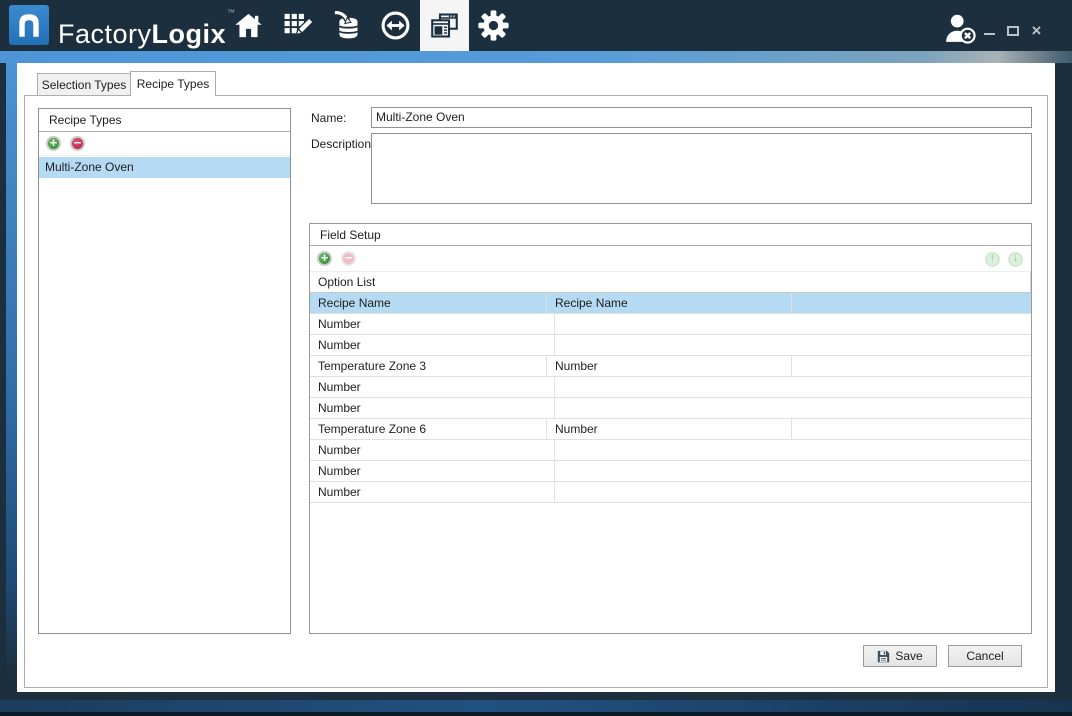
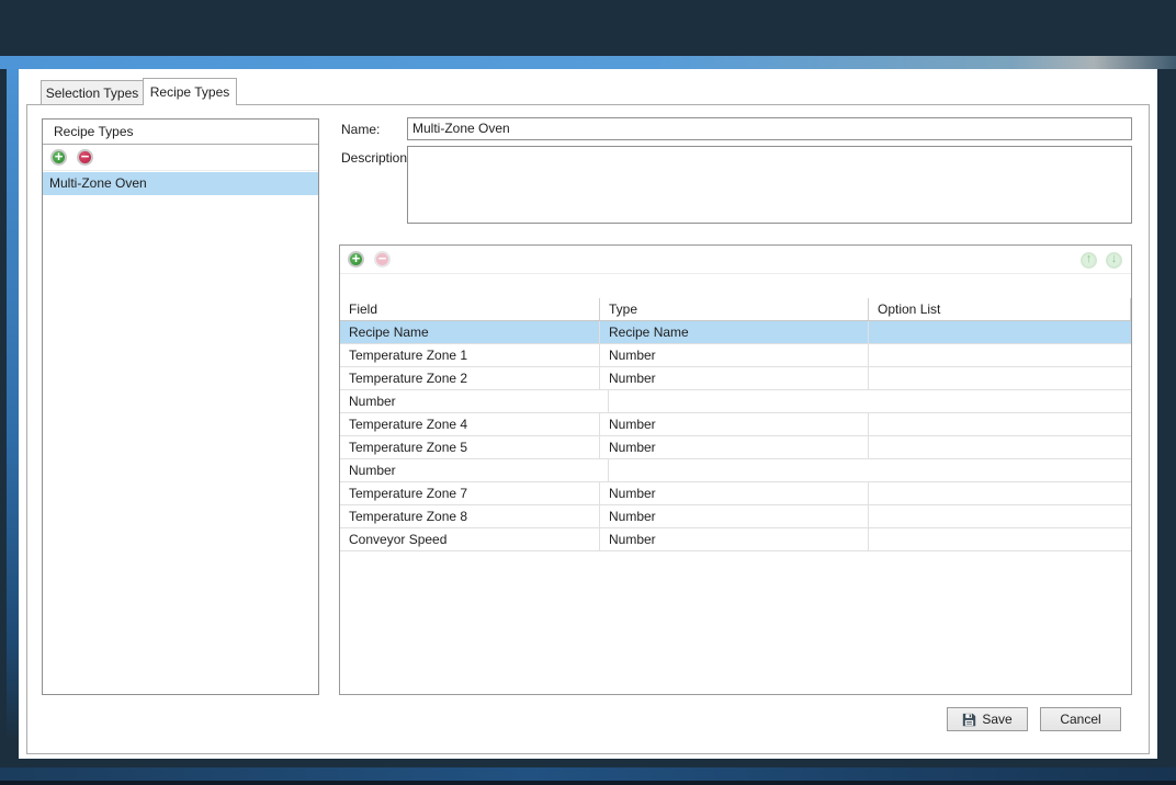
- FactoryLogix™
- ×
  Selection Types
  Recipe Types
  Recipe Types
  +
  −
  Multi-Zone Oven
  Name:
  Multi-Zone Oven
  Description
- Field Setup
  +
  −
  ↑
  ↓
+ Field
+ Type
  Option List
  Recipe Name
  Recipe Name
+ Temperature Zone 1
  Number
+ Temperature Zone 2
  Number
- Temperature Zone 3
  Number
+ Temperature Zone 4
  Number
+ Temperature Zone 5
  Number
- Temperature Zone 6
  Number
+ Temperature Zone 7
  Number
+ Temperature Zone 8
  Number
+ Conveyor Speed
  Number
  Save
  Cancel
